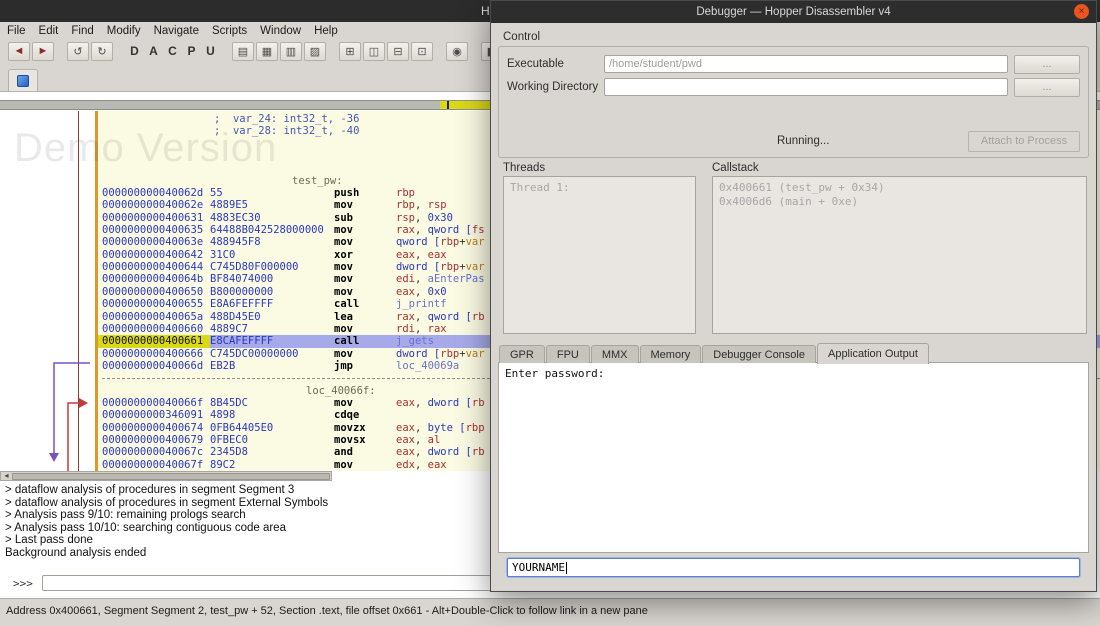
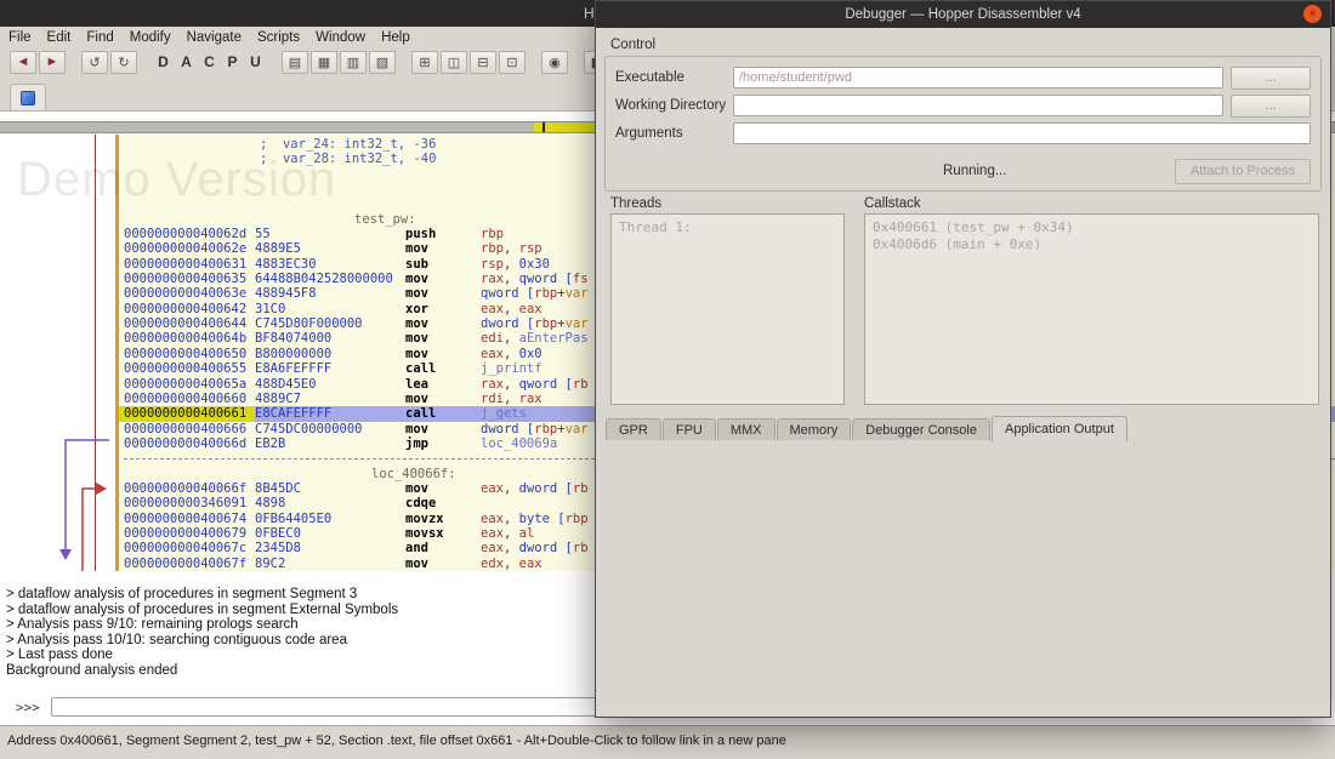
  H
  File
  Edit
  Find
  Modify
  Navigate
  Scripts
  Window
  Help
  ◄
  ►
  ↺
  ↻
  D
  A
  C
  P
  U
  ▤
  ▦
  ▥
  ▨
  ⊞
  ◫
  ⊟
  ⊡
  ◉
  ; var_24: int32_t, -36
  ; var_28: int32_t, -40
  test_pw:
  000000000040062d 55 push rbp
  000000000040062e 4889E5 mov rbp, rsp
  0000000000400631 4883EC30 sub rsp, 0x30
  0000000000400635 64488B042528000000 mov rax, qword [fs
  000000000040063e 488945F8 mov qword [rbp+var
  0000000000400642 31C0 xor eax, eax
  0000000000400644 C745D80F000000 mov dword [rbp+var
  000000000040064b BF84074000 mov edi, aEnterPas
  0000000000400650 B800000000 mov eax, 0x0
  0000000000400655 E8A6FEFFFF call j_printf
  000000000040065a 488D45E0 lea rax, qword [rb
  0000000000400660 4889C7 mov rdi, rax
  0000000000400661 E8CAFEFFFF call j_gets
  0000000000400666 C745DC00000000 mov dword [rbp+var
  000000000040066d EB2B jmp loc_40069a
  loc_40066f:
  000000000040066f 8B45DC mov eax, dword [rb
  0000000000346091 4898 cdqe
  0000000000400674 0FB64405E0 movzx eax, byte [rbp
  0000000000400679 0FBEC0 movsx eax, al
  000000000040067c 2345D8 and eax, dword [rb
  000000000040067f 89C2 mov edx, eax
  Demo Version
- ◂
  > dataflow analysis of procedures in segment Segment 3
  > dataflow analysis of procedures in segment External Symbols
  > Analysis pass 9/10: remaining prologs search
  > Analysis pass 10/10: searching contiguous code area
  > Last pass done
  Background analysis ended
  >>>
  Address 0x400661, Segment Segment 2, test_pw + 52, Section .text, file offset 0x661 - Alt+Double-Click to follow link in a new pane
  Debugger — Hopper Disassembler v4
  ×
  Control
  Running...
  Attach to Process
  Executable
  /home/student/pwd
  ...
  Working Directory
  ...
+ Arguments
  Threads
  Callstack
  Thread 1:
  0x400661 (test_pw + 0x34)
  0x4006d6 (main + 0xe)
  GPR
  FPU
  MMX
  Memory
  Debugger Console
  Application Output
- Enter password:
- YOURNAME
